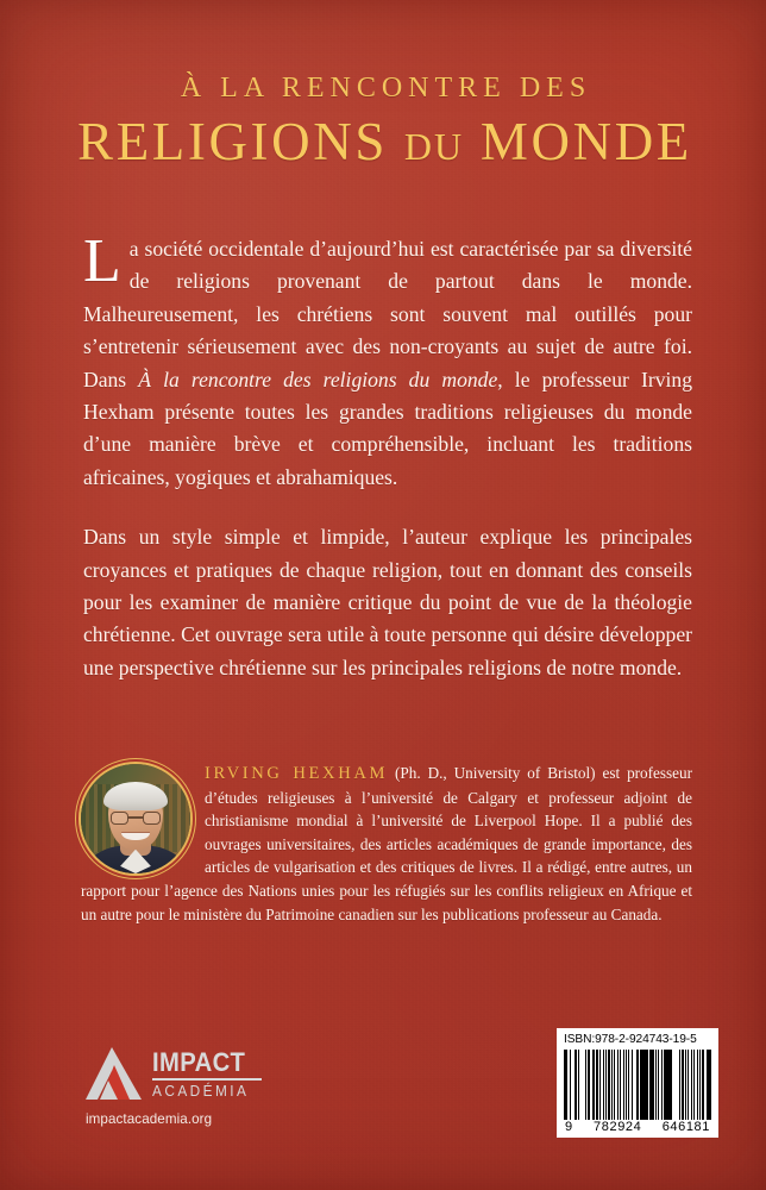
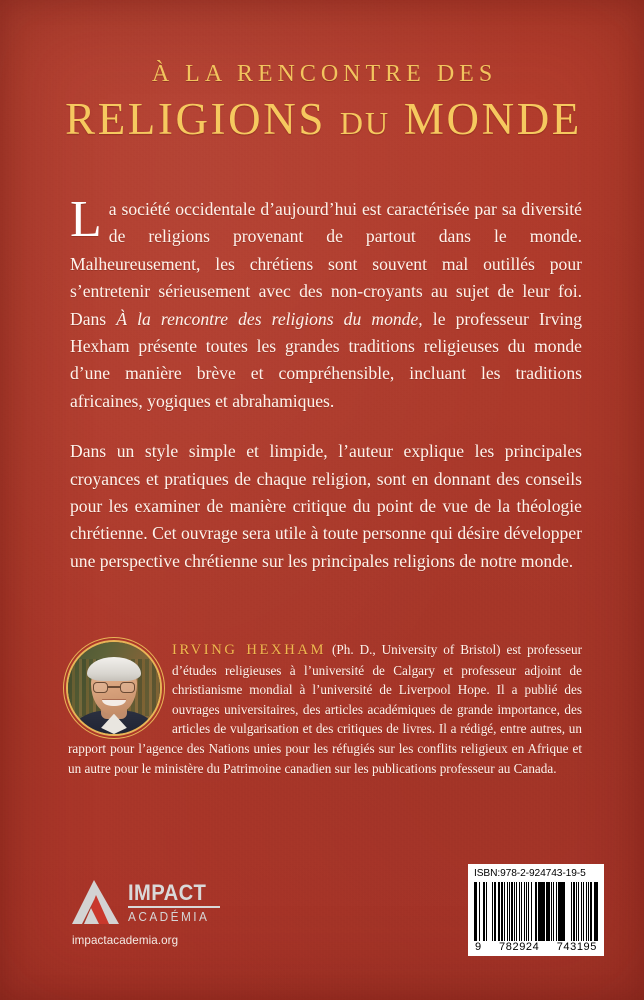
  À LA RENCONTRE DES
  RELIGIONS DU MONDE
- La société occidentale d’aujourd’hui est caractérisée par sa diversité de religions provenant de partout dans le monde. Malheureusement, les chrétiens sont souvent mal outillés pour s’entretenir sérieusement avec des non-croyants au sujet de autre foi. Dans À la rencontre des religions du monde, le professeur Irving Hexham présente toutes les grandes traditions religieuses du monde d’une manière brève et compréhensible, incluant les traditions africaines, yogiques et abrahamiques.
+ La société occidentale d’aujourd’hui est caractérisée par sa diversité de religions provenant de partout dans le monde. Malheureusement, les chrétiens sont souvent mal outillés pour s’entretenir sérieusement avec des non-croyants au sujet de leur foi. Dans À la rencontre des religions du monde, le professeur Irving Hexham présente toutes les grandes traditions religieuses du monde d’une manière brève et compréhensible, incluant les traditions africaines, yogiques et abrahamiques.
- Dans un style simple et limpide, l’auteur explique les principales croyances et pratiques de chaque religion, tout en donnant des conseils pour les examiner de manière critique du point de vue de la théologie chrétienne. Cet ouvrage sera utile à toute personne qui désire développer une perspective chrétienne sur les principales religions de notre monde.
+ Dans un style simple et limpide, l’auteur explique les principales croyances et pratiques de chaque religion, sont en donnant des conseils pour les examiner de manière critique du point de vue de la théologie chrétienne. Cet ouvrage sera utile à toute personne qui désire développer une perspective chrétienne sur les principales religions de notre monde.
  IRVING HEXHAM (Ph. D., University of Bristol) est professeur d’études religieuses à l’université de Calgary et professeur adjoint de christianisme mondial à l’université de Liverpool Hope. Il a publié des ouvrages universitaires, des articles académiques de grande importance, des articles de vulgarisation et des critiques de livres. Il a rédigé, entre autres, un rapport pour l’agence des Nations unies pour les réfugiés sur les conflits religieux en Afrique et un autre pour le ministère du Patrimoine canadien sur les publications professeur au Canada.
  IMPACT
  ACADÉMIA
  impactacademia.org
  ISBN:978-2-924743-19-5
  9
  782924
- 646181
+ 743195
